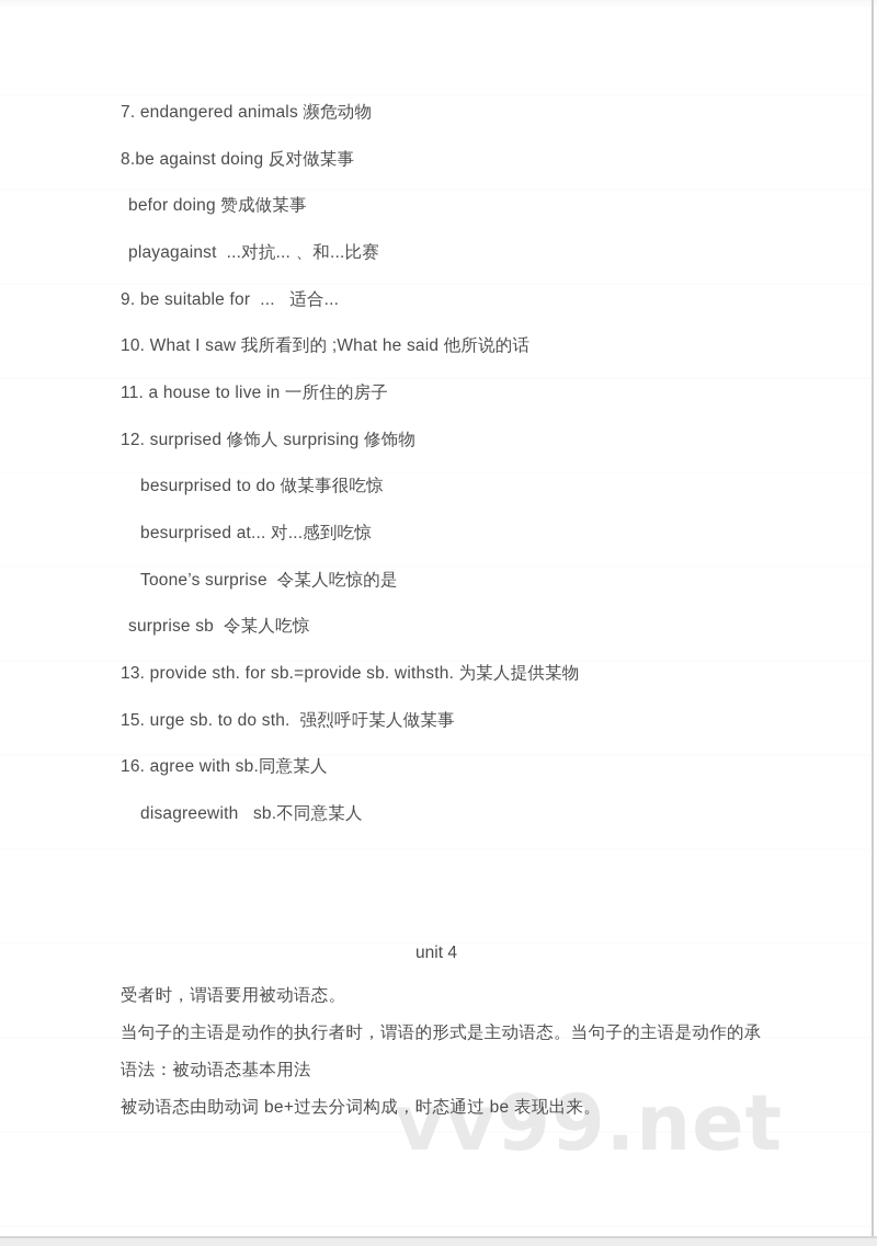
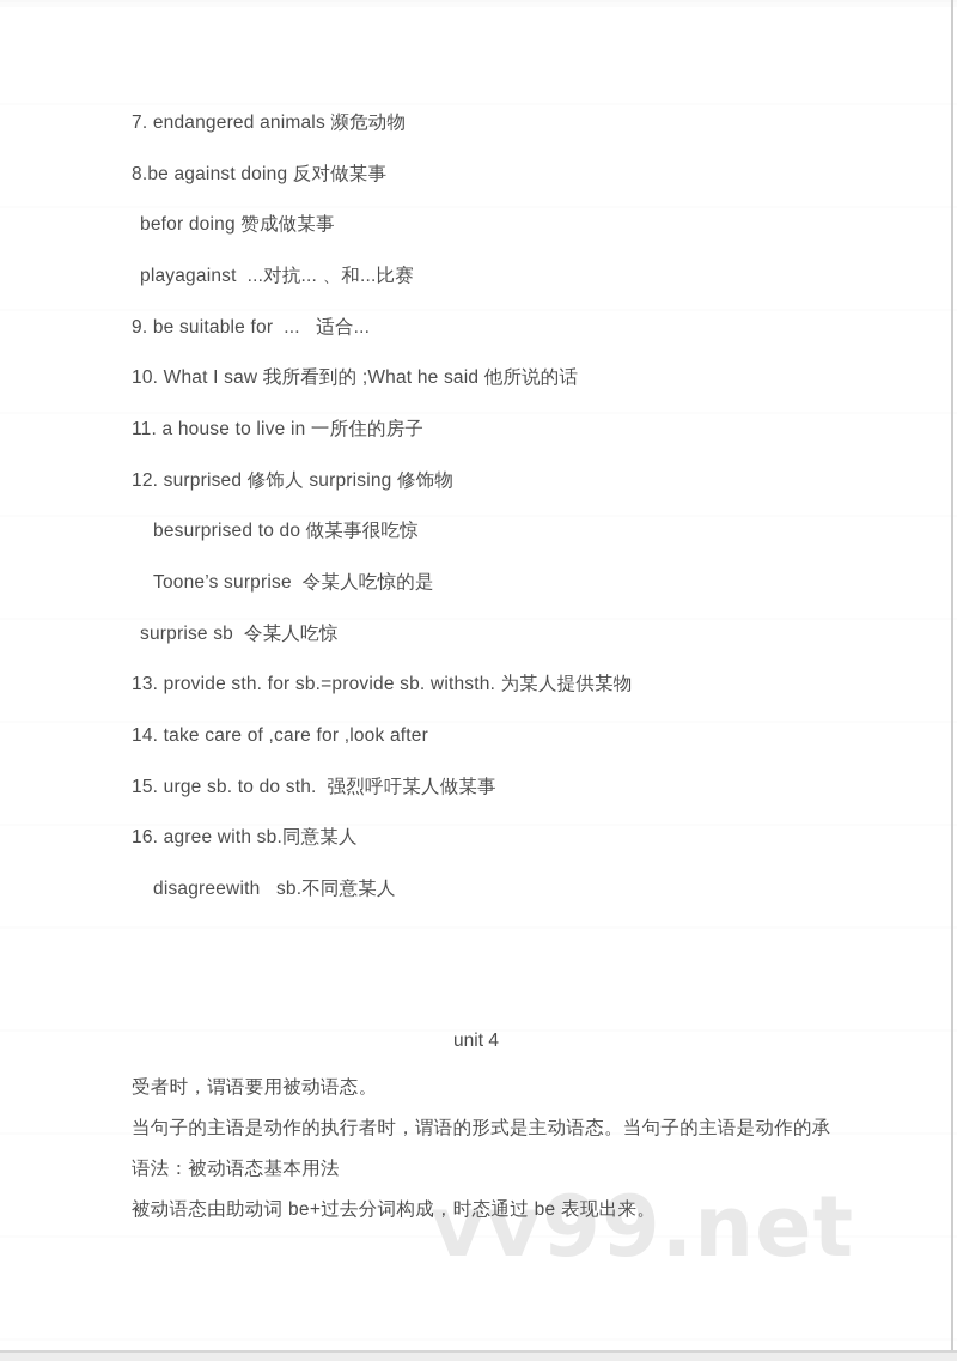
  vv99.net
  7. endangered animals 濒危动物
  8.be against doing 反对做某事
  befor doing 赞成做某事
  playagainst ...对抗... 、和...比赛
  9. be suitable for ... 适合...
  10. What I saw 我所看到的 ;What he said 他所说的话
  11. a house to live in 一所住的房子
  12. surprised 修饰人 surprising 修饰物
  besurprised to do 做某事很吃惊
- besurprised at... 对...感到吃惊
  Toone’s surprise 令某人吃惊的是
  surprise sb 令某人吃惊
  13. provide sth. for sb.=provide sb. withsth. 为某人提供某物
+ 14. take care of ,care for ,look after
  15. urge sb. to do sth. 强烈呼吁某人做某事
  16. agree with sb.同意某人
  disagreewith sb.不同意某人
  unit 4
  受者时，谓语要用被动语态。
  当句子的主语是动作的执行者时，谓语的形式是主动语态。当句子的主语是动作的承
  语法：被动语态基本用法
  被动语态由助动词 be+过去分词构成，时态通过 be 表现出来。
